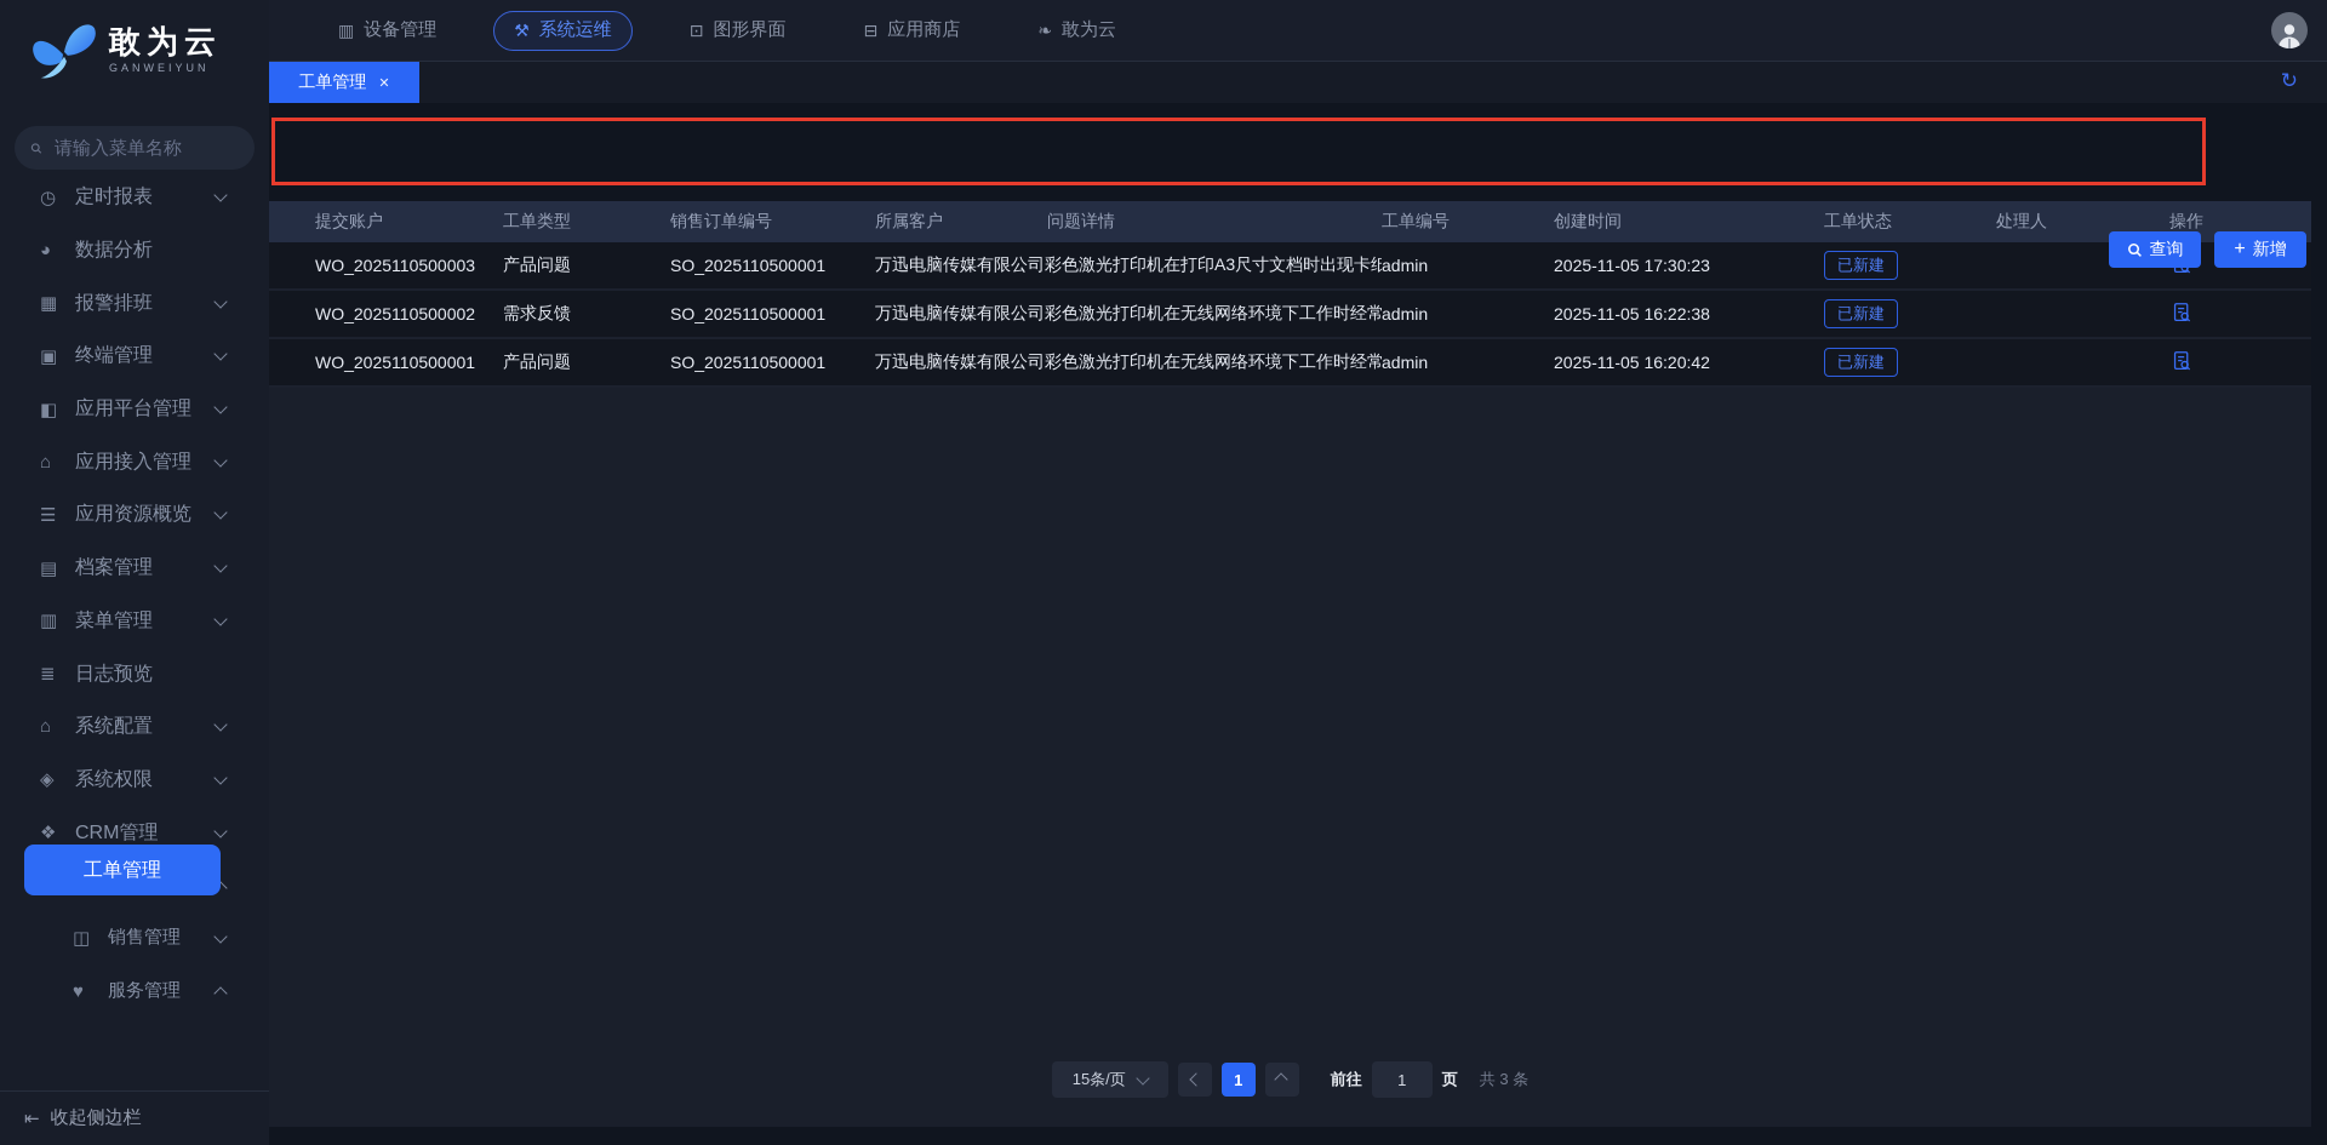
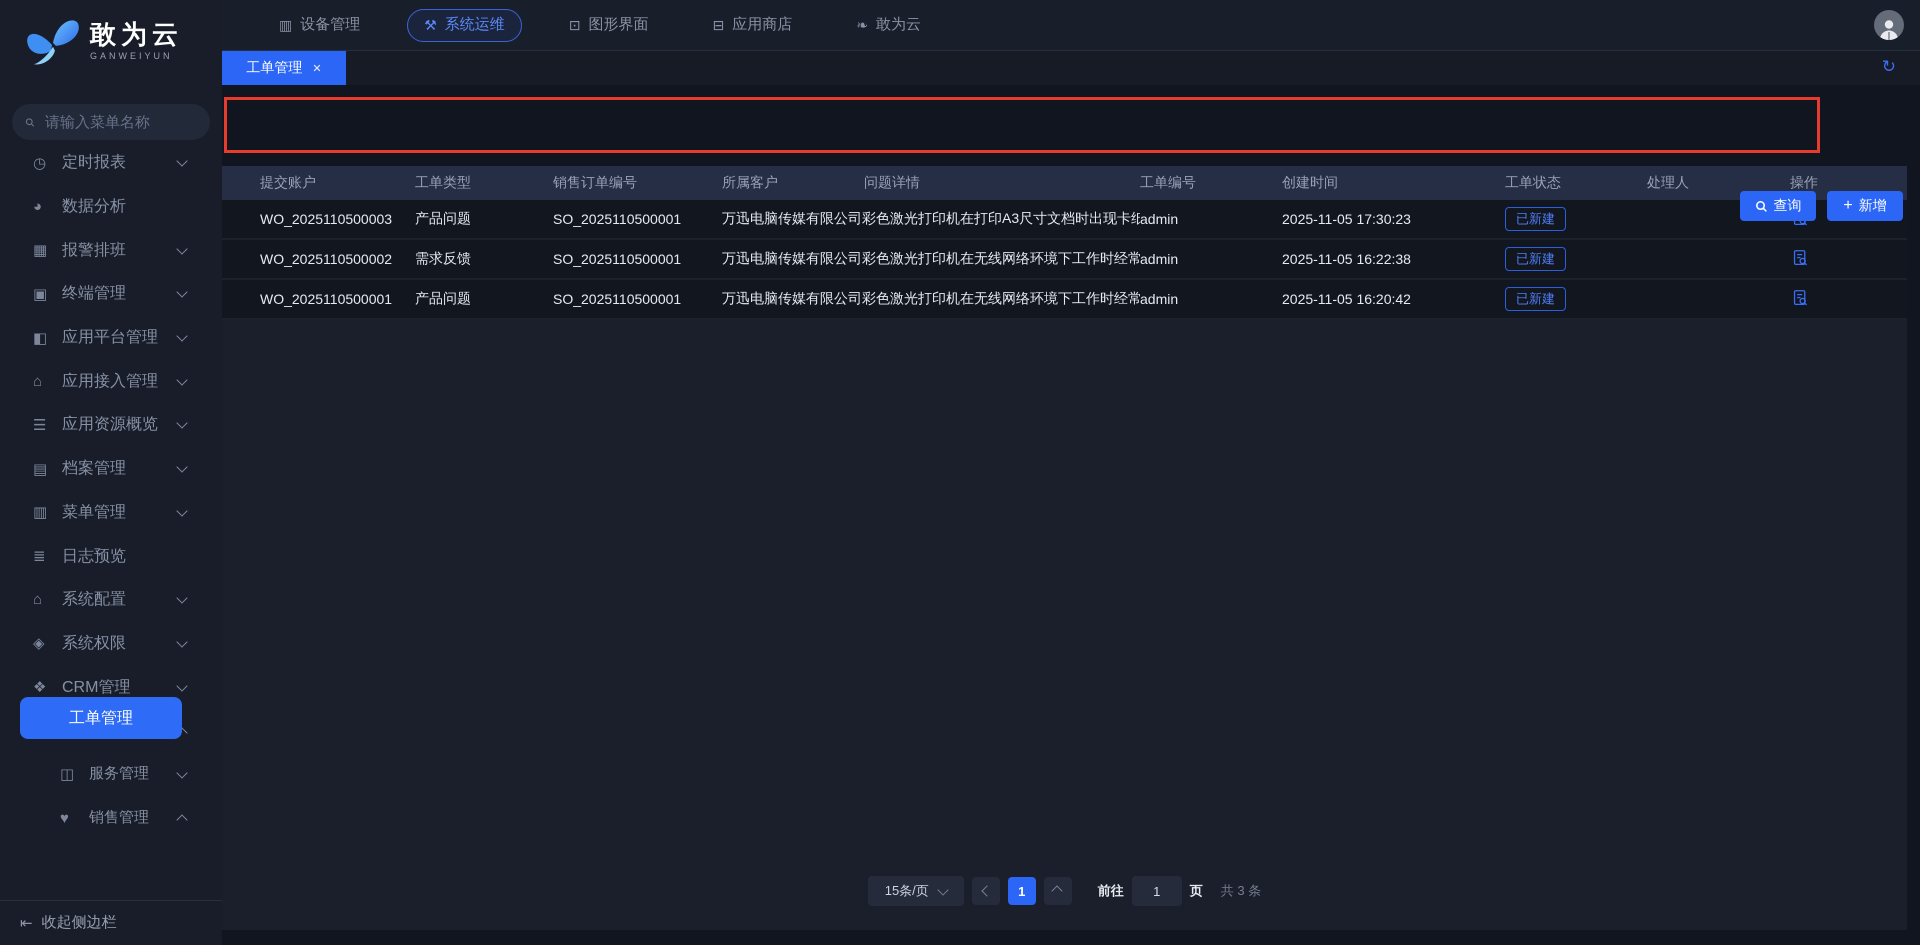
  敢为云
  GANWEIYUN
  请输入菜单名称
  ◷
  定时报表
  ◕
  数据分析
  ▦
  报警排班
  ▣
  终端管理
  ◧
  应用平台管理
  ⌂
  应用接入管理
  ☰
  应用资源概览
  ▤
  档案管理
  ▥
  菜单管理
  ≣
  日志预览
  ⌂
  系统配置
  ◈
  系统权限
  ❖
  CRM管理
  ◫
- 销售管理
+ 服务管理
  ♥
- 服务管理
+ 销售管理
  工单管理
  ⇤
  收起侧边栏
  ▥
  设备管理
  ⚒
  系统运维
  ⊡
  图形界面
  ⊟
  应用商店
  ❧
  敢为云
  工单管理
  ✕
  ↻
  查询
  +
  新增
  提交账户
  工单类型
  销售订单编号
  所属客户 问题详情
  工单编号
  创建时间
  工单状态
  处理人
  操作
  WO_2025110500003
  产品问题
  SO_2025110500001
  万迅电脑传媒有限公司彩色激光打印机在打印A3尺寸文档时出现卡纸
  admin
  2025-11-05 17:30:23
  已新建
  WO_2025110500002
  需求反馈
  SO_2025110500001
  万迅电脑传媒有限公司彩色激光打印机在无线网络环境下工作时经常
  admin
  2025-11-05 16:22:38
  已新建
  WO_2025110500001
  产品问题
  SO_2025110500001
  万迅电脑传媒有限公司彩色激光打印机在无线网络环境下工作时经常
  admin
  2025-11-05 16:20:42
  已新建
  15条/页
  1
  前往
  1
  页
  共 3 条
